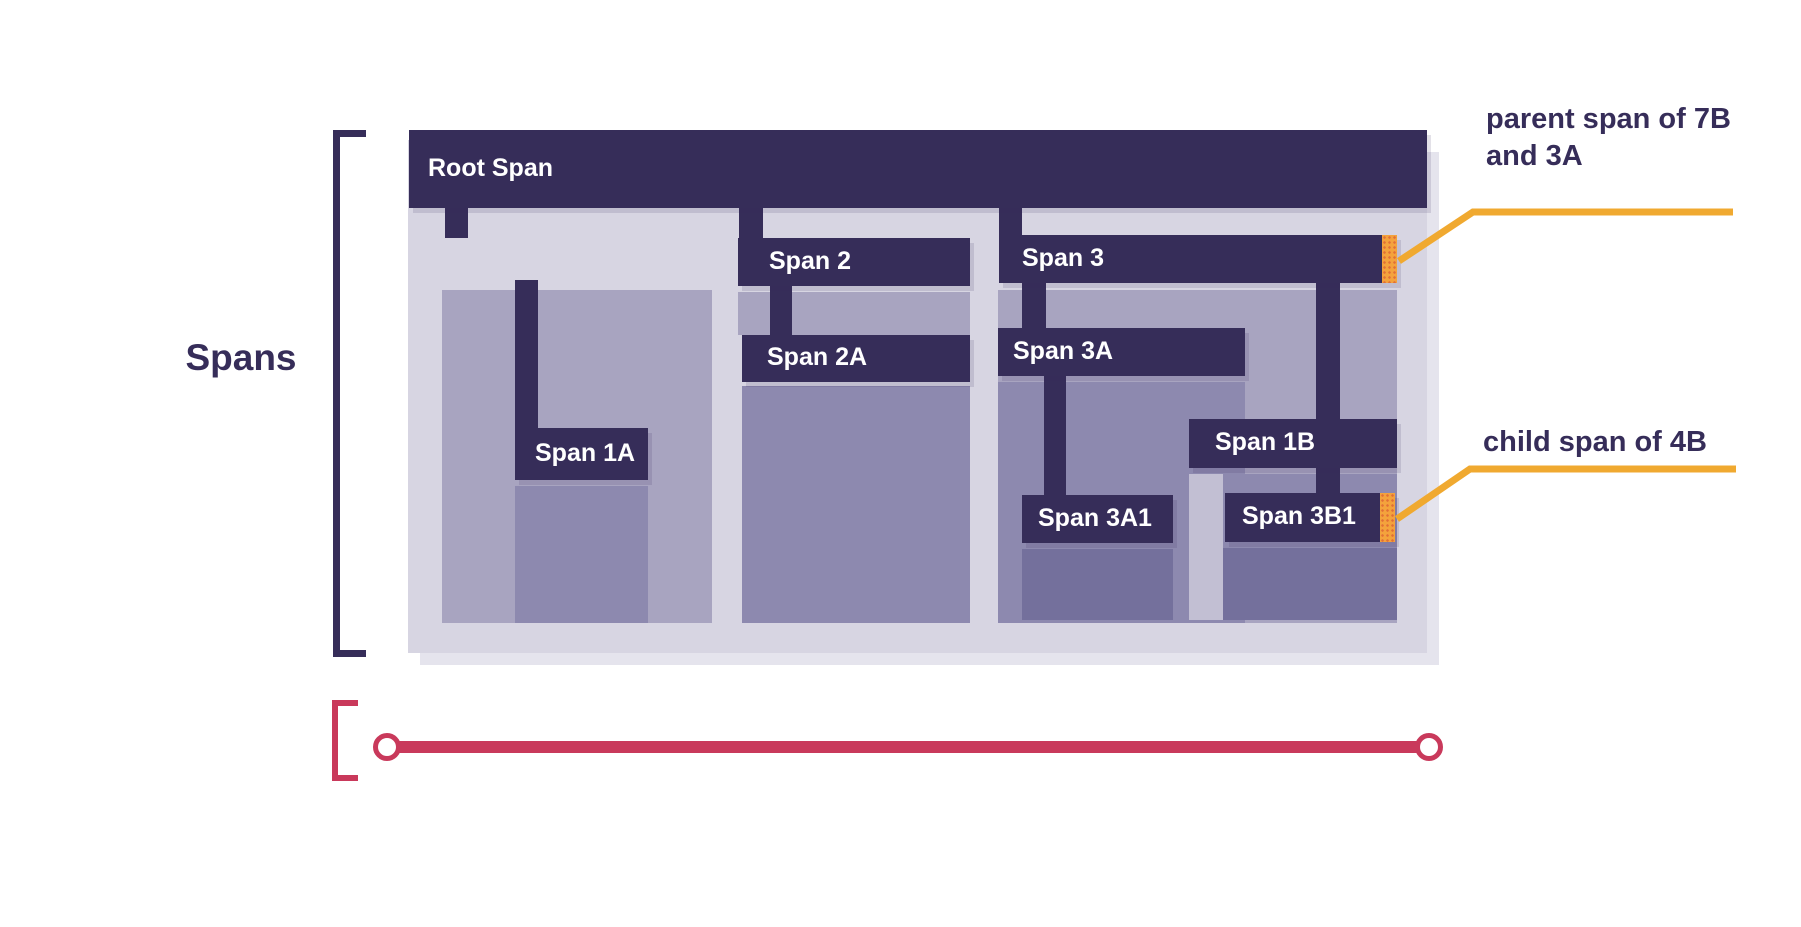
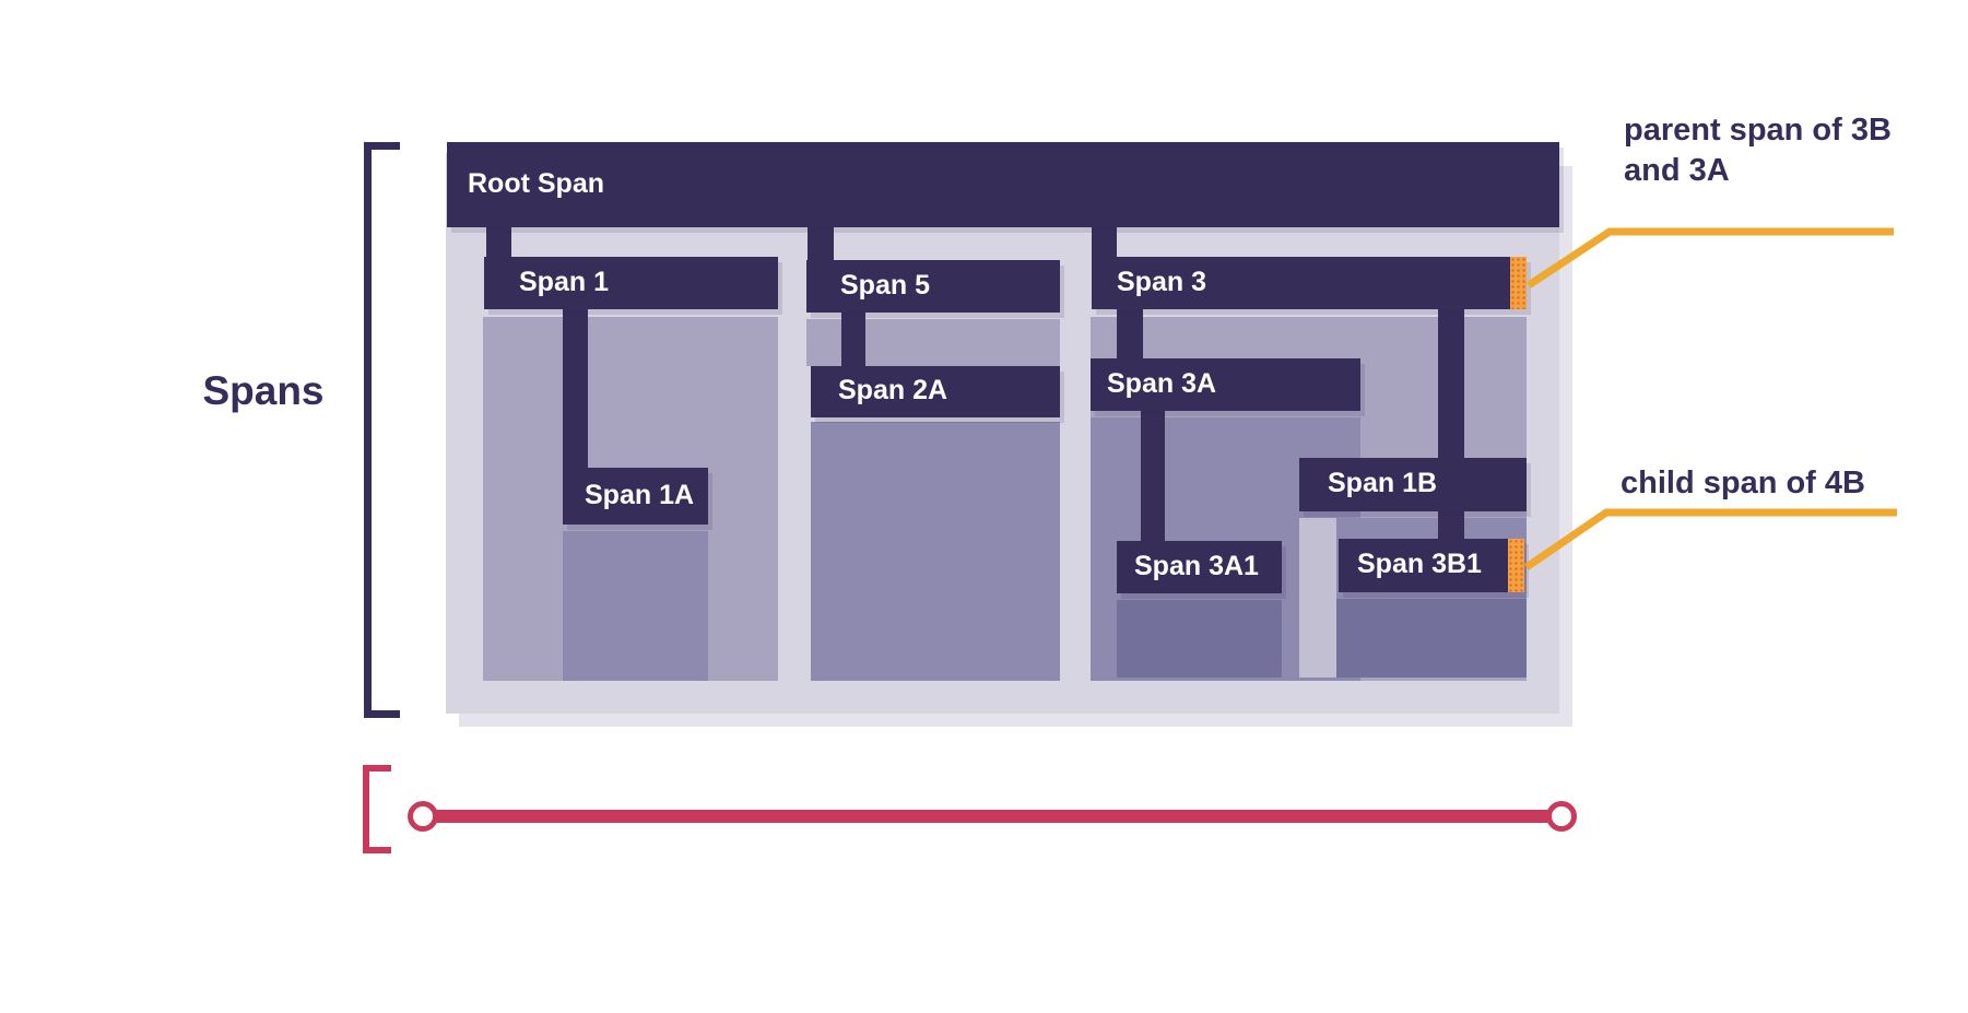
  Spans
  Root Span
+ Span 1
- Span 2
+ Span 5
  Span 3
  Span 1A
  Span 2A
  Span 3A
  Span 1B
  Span 3A1
  Span 3B1
- parent span of 7B and 3A
+ parent span of 3B and 3A
  child span of 4B
